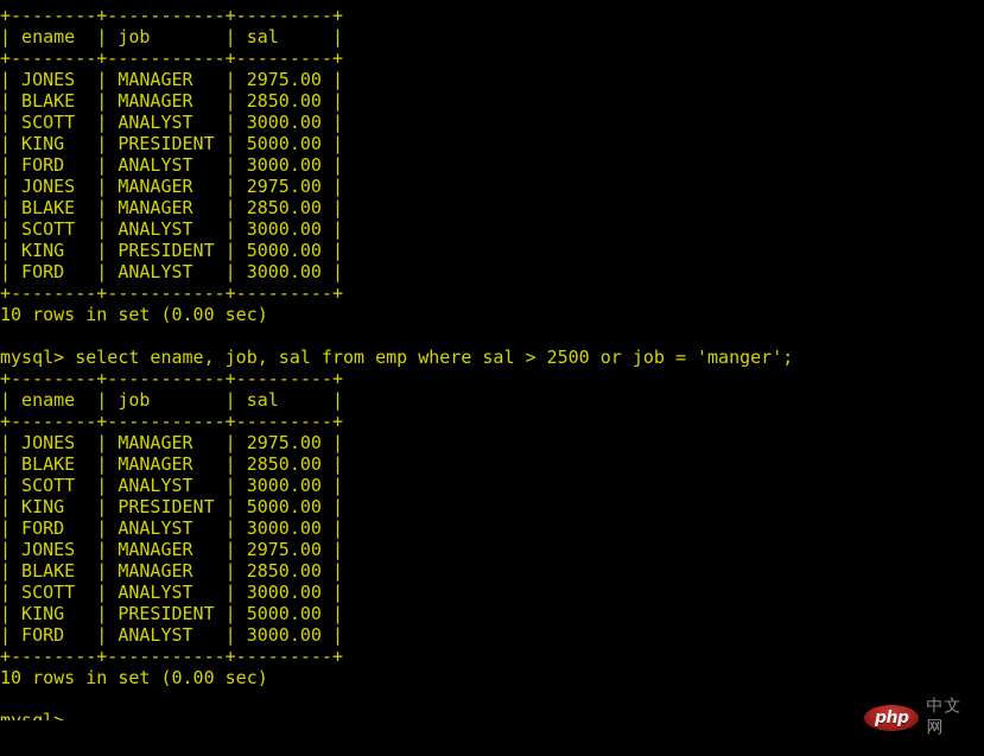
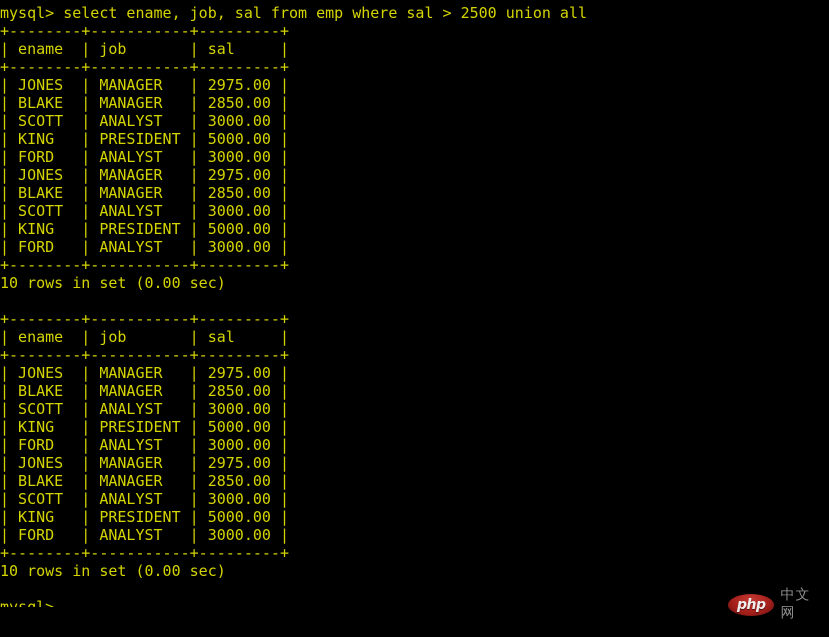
+ mysql> select ename, job, sal from emp where sal > 2500 union all
  +--------+-----------+---------+
  | ename | job | sal |
  +--------+-----------+---------+
  | JONES | MANAGER | 2975.00 |
  | BLAKE | MANAGER | 2850.00 |
  | SCOTT | ANALYST | 3000.00 |
  | KING | PRESIDENT | 5000.00 |
  | FORD | ANALYST | 3000.00 |
  | JONES | MANAGER | 2975.00 |
  | BLAKE | MANAGER | 2850.00 |
  | SCOTT | ANALYST | 3000.00 |
  | KING | PRESIDENT | 5000.00 |
  | FORD | ANALYST | 3000.00 |
  +--------+-----------+---------+
  10 rows in set (0.00 sec)
- mysql> select ename, job, sal from emp where sal > 2500 or job = 'manger';
  +--------+-----------+---------+
  | ename | job | sal |
  +--------+-----------+---------+
  | JONES | MANAGER | 2975.00 |
  | BLAKE | MANAGER | 2850.00 |
  | SCOTT | ANALYST | 3000.00 |
  | KING | PRESIDENT | 5000.00 |
  | FORD | ANALYST | 3000.00 |
  | JONES | MANAGER | 2975.00 |
  | BLAKE | MANAGER | 2850.00 |
  | SCOTT | ANALYST | 3000.00 |
  | KING | PRESIDENT | 5000.00 |
  | FORD | ANALYST | 3000.00 |
  +--------+-----------+---------+
  10 rows in set (0.00 sec)
  php
  中文网
